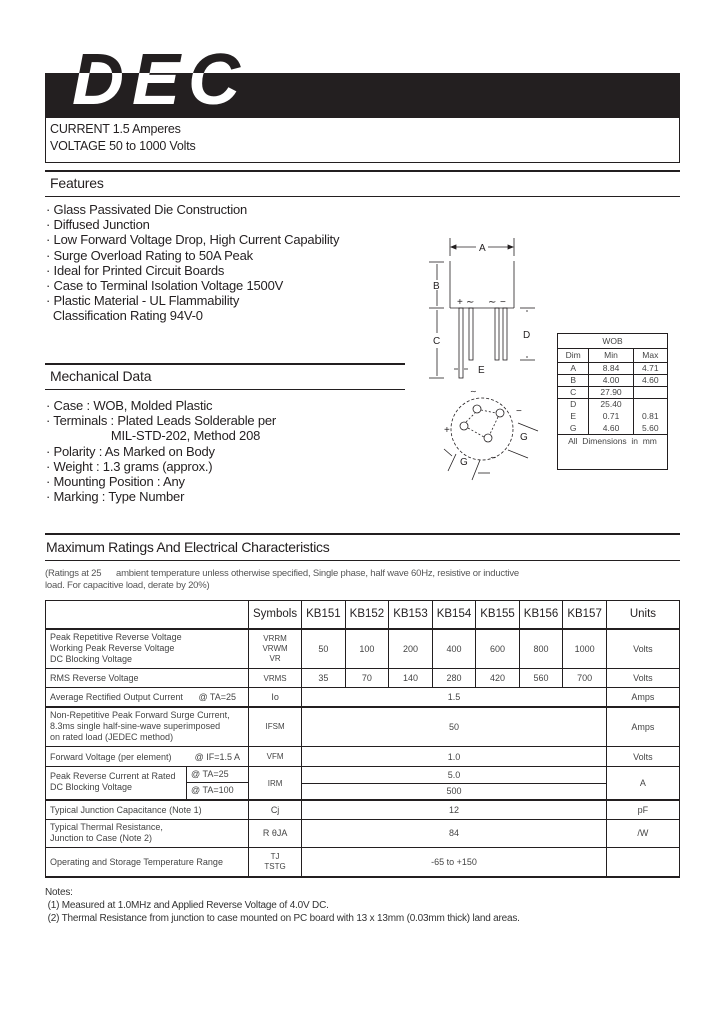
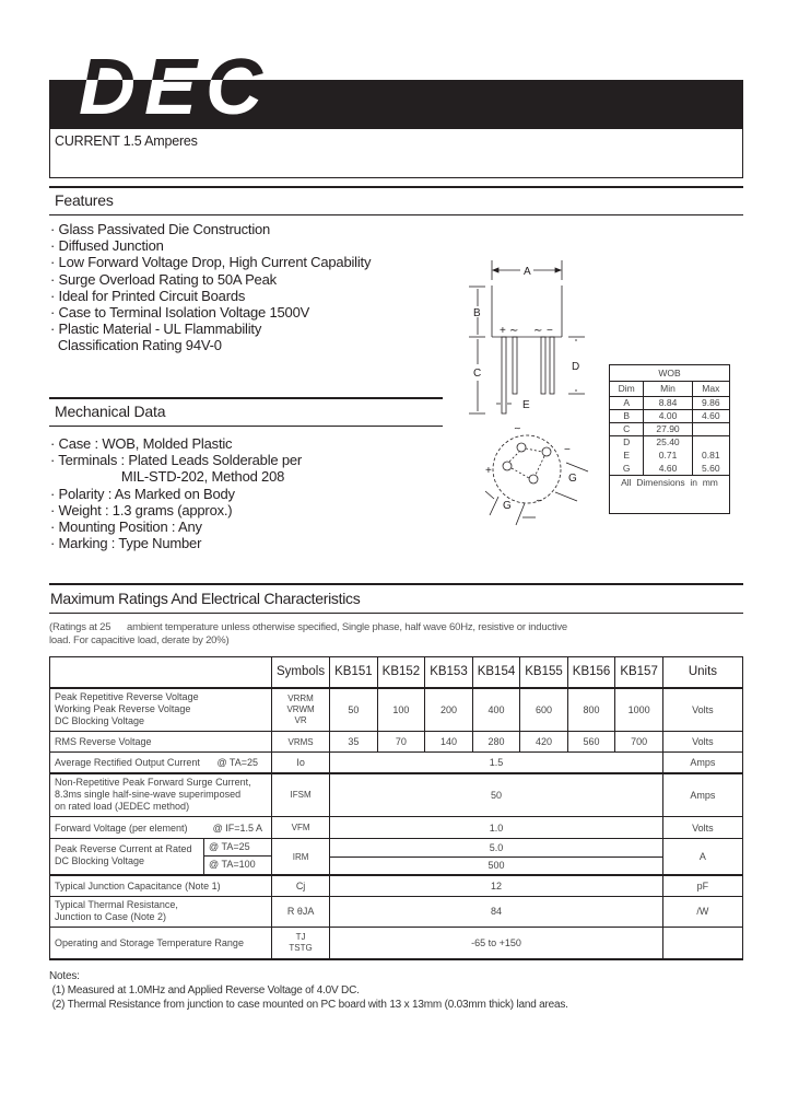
  DEC
  CURRENT 1.5 Amperes
- VOLTAGE 50 to 1000 Volts
  Features
  · Glass Passivated Die Construction
  · Diffused Junction
  · Low Forward Voltage Drop, High Current Capability
  · Surge Overload Rating to 50A Peak
  · Ideal for Printed Circuit Boards
  · Case to Terminal Isolation Voltage 1500V
  · Plastic Material - UL Flammability
  Classification Rating 94V-0
  Mechanical Data
  · Case : WOB, Molded Plastic
  · Terminals : Plated Leads Solderable per
  MIL-STD-202, Method 208
  · Polarity : As Marked on Body
  · Weight : 1.3 grams (approx.)
  · Mounting Position : Any
  · Marking : Type Number
  A
  B
  +
  ∼
  ∼
  −
  C
  D
  E
  ∼
  −
  +
  ∼
  G
  G
  WOB
  Dim	Min	Max
- A	8.84	4.71
+ A	8.84	9.86
  B	4.00	4.60
  C	27.90
  D	25.40
  E	0.71	0.81
  G	4.60	5.60
  All Dimensions in mm
  Maximum Ratings And Electrical Characteristics
  (Ratings at 25 ambient temperature unless otherwise specified, Single phase, half wave 60Hz, resistive or inductive
  load. For capacitive load, derate by 20%)
  	Symbols	KB151	KB152	KB153	KB154	KB155	KB156	KB157	Units
  Peak Repetitive Reverse Voltage Working Peak Reverse Voltage DC Blocking Voltage	VRRM VRWM VR	50	100	200	400	600	800	1000	Volts
  RMS Reverse Voltage	VRMS	35	70	140	280	420	560	700	Volts
  Average Rectified Output Current @ TA=25	Io	1.5	Amps
  Non-Repetitive Peak Forward Surge Current, 8.3ms single half-sine-wave superimposed on rated load (JEDEC method)	IFSM	50	Amps
  Forward Voltage (per element) @ IF=1.5 A	VFM	1.0	Volts
  Peak Reverse Current at Rated DC Blocking Voltage @ TA=25 @ TA=100	IRM	5.0	A
  500
  Typical Junction Capacitance (Note 1)	Cj	12	pF
  Typical Thermal Resistance, Junction to Case (Note 2)	R θJA	84	/W
  Operating and Storage Temperature Range	TJ TSTG	-65 to +150
  Notes:
  (1) Measured at 1.0MHz and Applied Reverse Voltage of 4.0V DC.
  (2) Thermal Resistance from junction to case mounted on PC board with 13 x 13mm (0.03mm thick) land areas.
